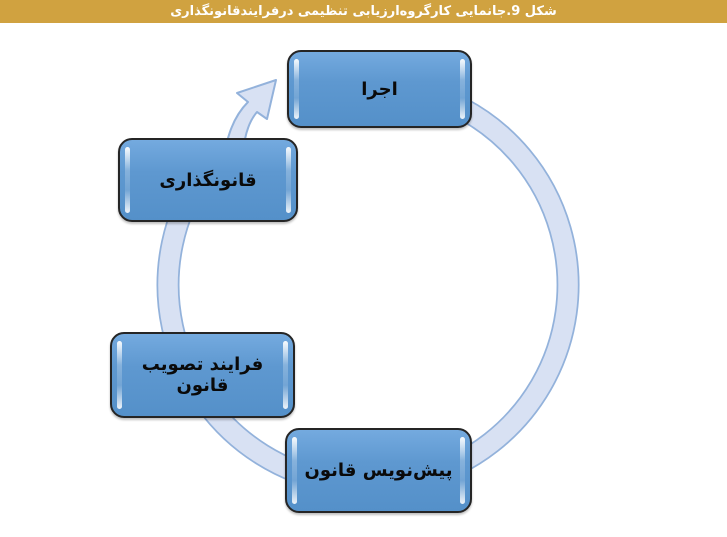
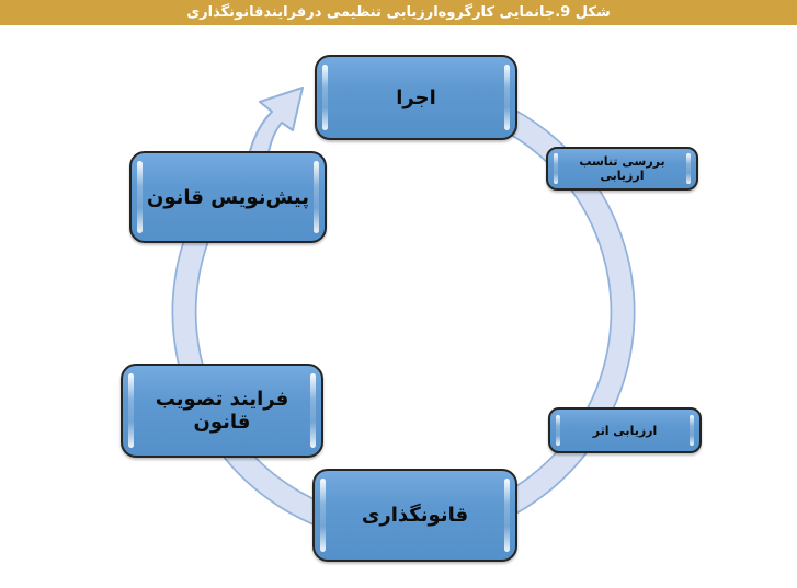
  شکل 9.جانمایی کارگروه‌ارزیابی تنظیمی درفرایندقانونگذاری
  اجرا
+ بررسی تناسب ارزیابی
+ ارزیابی اثر
- پیش‌نویس قانون
+ قانونگذاری
  فرایند تصویب قانون
- قانونگذاری
+ پیش‌نویس قانون
